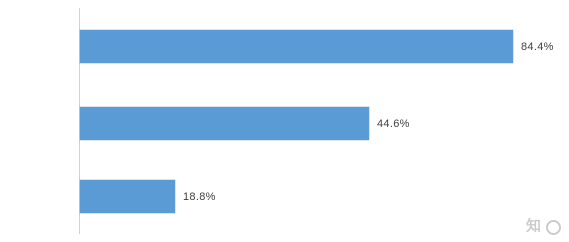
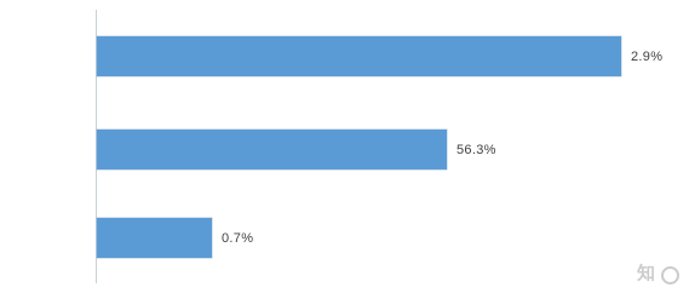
- 84.4%
+ 2.9%
- 44.6%
+ 56.3%
- 18.8%
+ 0.7%
  知
